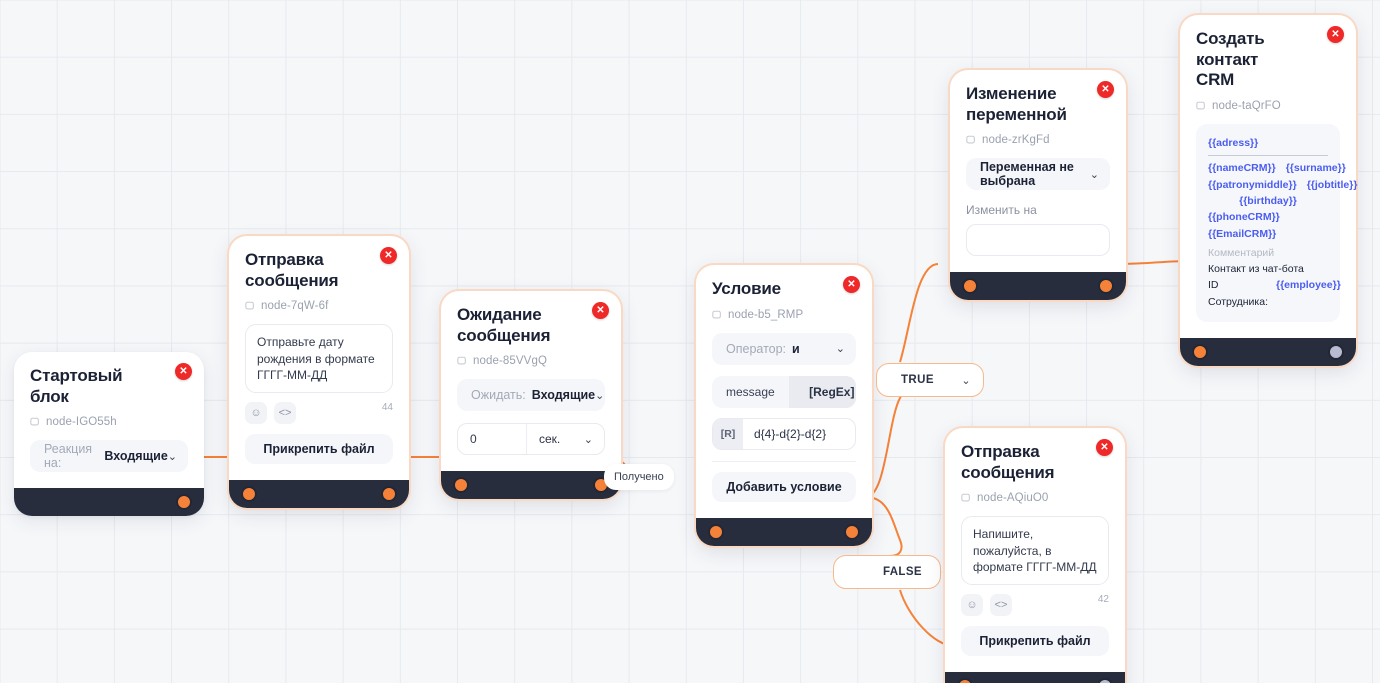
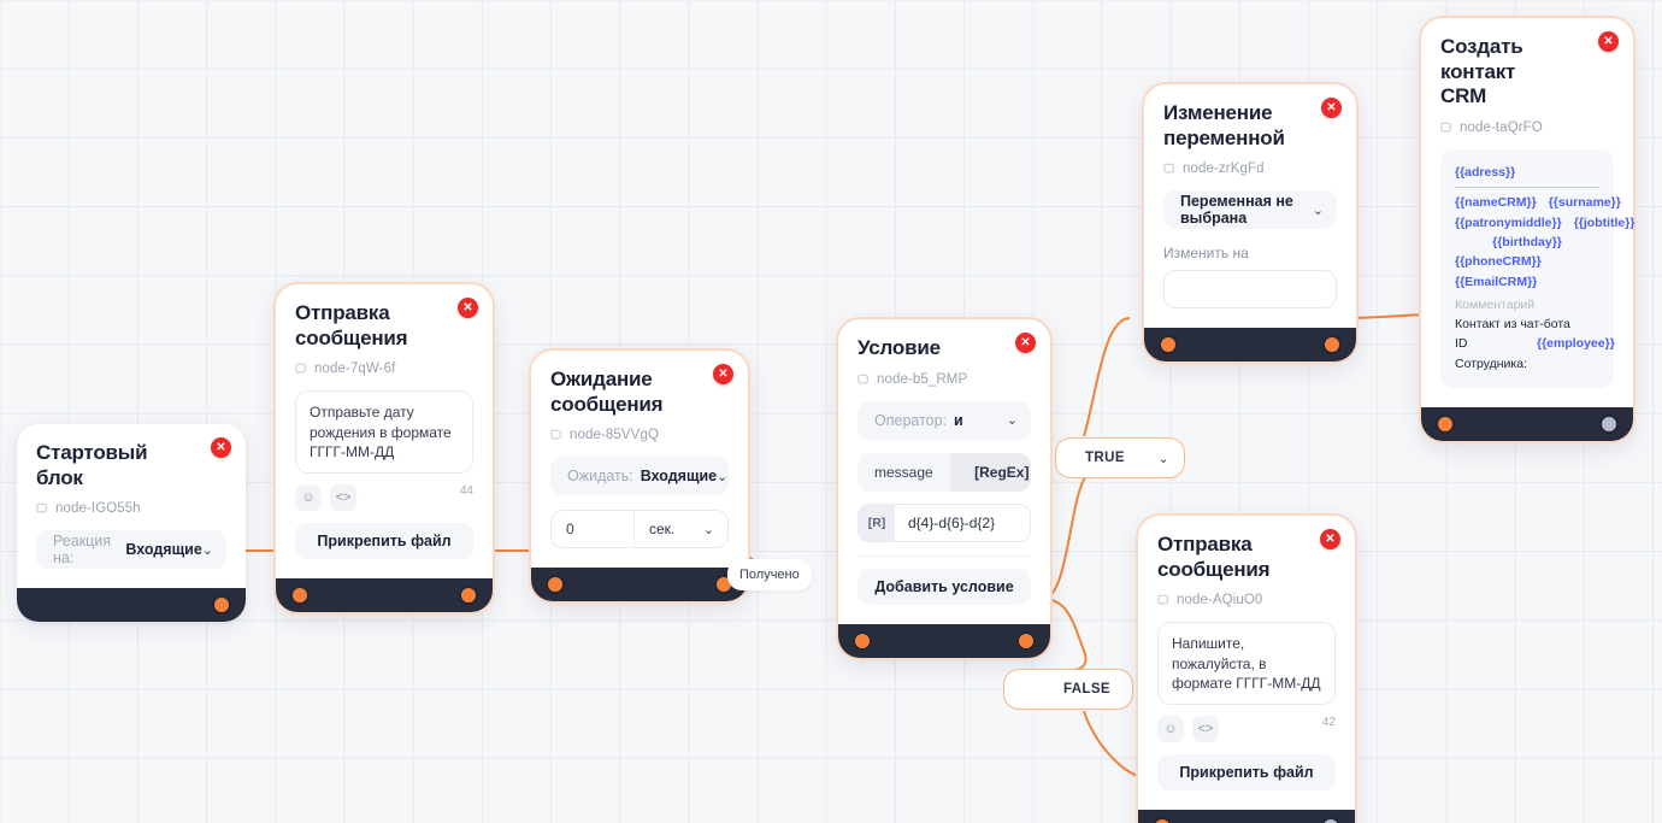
  Стартовый блок
  ✕
  node-IGO55h
  Реакция на:
  Входящие
  ⌄
  Отправка
  сообщения
  ✕
  node-7qW-6f
  Отправьте дату рождения в формате ГГГГ-ММ-ДД
  ☺
  <>
  44
  Прикрепить файл
  Ожидание
  сообщения
  ✕
  node-85VVgQ
  Ожидать:
  Входящие
  ⌄
  0
  сек.
  ⌄
  Получено
  Условие
  ✕
  node-b5_RMP
  Оператор:
  и
  ⌄
  message
  [RegEx]
  [R]
- d{4}-d{2}-d{2}
+ d{4}-d{6}-d{2}
  Добавить условие
  TRUE
  ⌄
  FALSE
  Изменение
  переменной
  ✕
  node-zrKgFd
  Переменная не выбрана
  ⌄
  Изменить на
  Создать контакт
  CRM
  ✕
  node-taQrFO
  {{adress}}
  {{nameCRM}}
  {{surname}}
  {{patronymiddle}}
  {{jobtitle}}
  {{birthday}}
  {{phoneCRM}}
  {{EmailCRM}}
  Комментарий
  Контакт из чат-бота
  ID Сотрудника:
  {{employee}}
  Отправка
  сообщения
  ✕
  node-AQiuO0
  Напишите, пожалуйста, в формате ГГГГ-ММ-ДД
  ☺
  <>
  42
  Прикрепить файл
